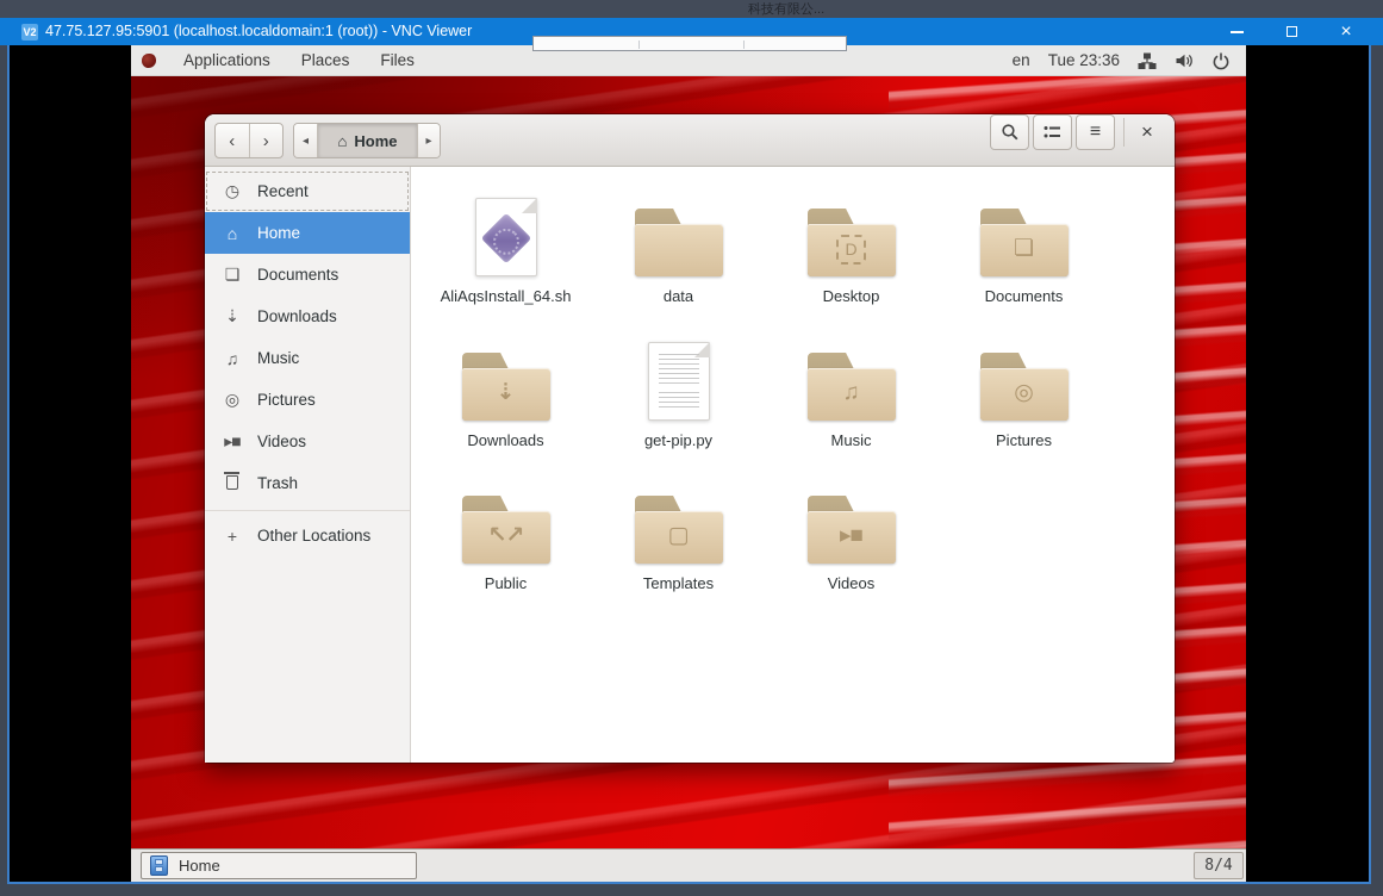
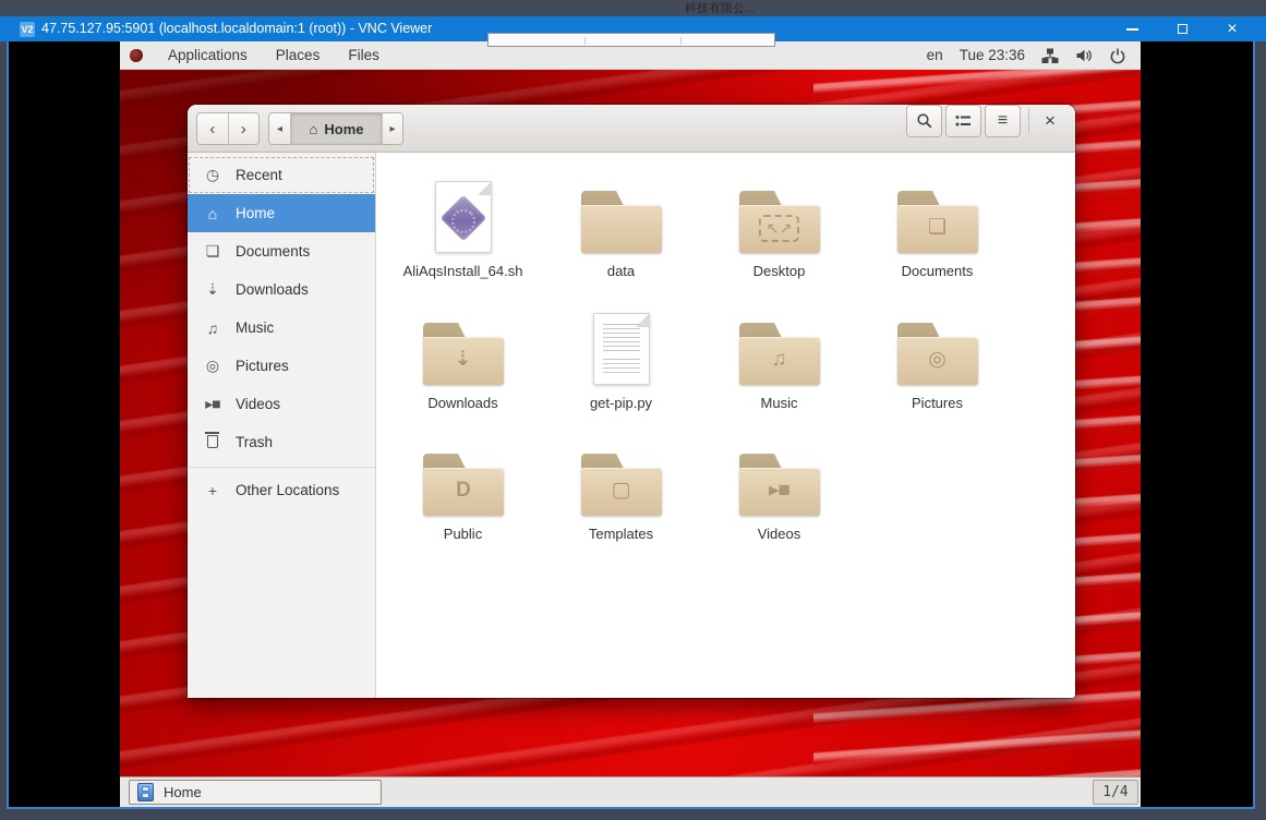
  科技有限公...
  V2
  47.75.127.95:5901 (localhost.localdomain:1 (root)) - VNC Viewer
  ×
  Applications
  Places
  Files
  en
  Tue 23:36
  ‹
  ›
  ◂
  ⌂
  Home
  ▸
  ≡
  ×
  ◷
  Recent
  ⌂
  Home
  ❏
  Documents
  ⇣
  Downloads
  ♫
  Music
  ◎
  Pictures
  ▸■
  Videos
  Trash
  +
  Other Locations
  AliAqsInstall_64.sh
  data
- D
+ ↖↗
  Desktop
  ❏
  Documents
  ⇣
  Downloads
  get-pip.py
  ♫
  Music
  ◎
  Pictures
- ↖↗
+ D
  Public
  ▢
  Templates
  ▸■
  Videos
  Home
- 8/4
+ 1/4
